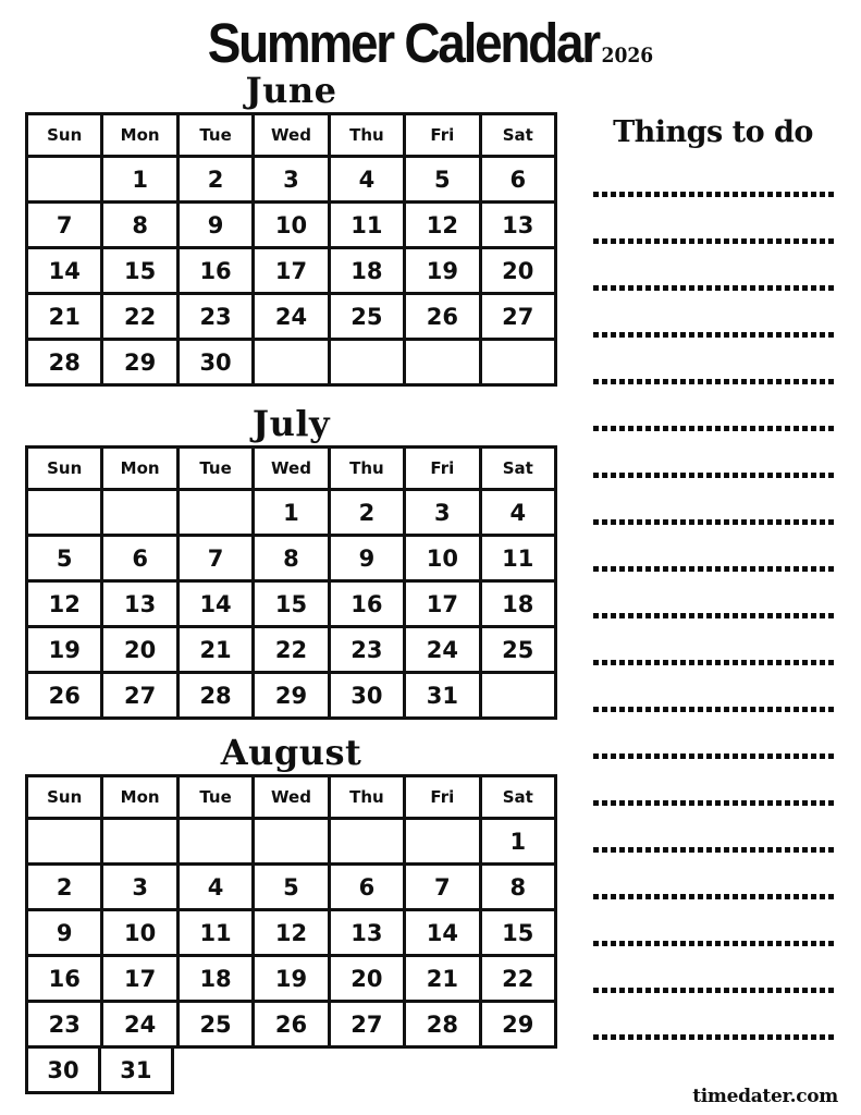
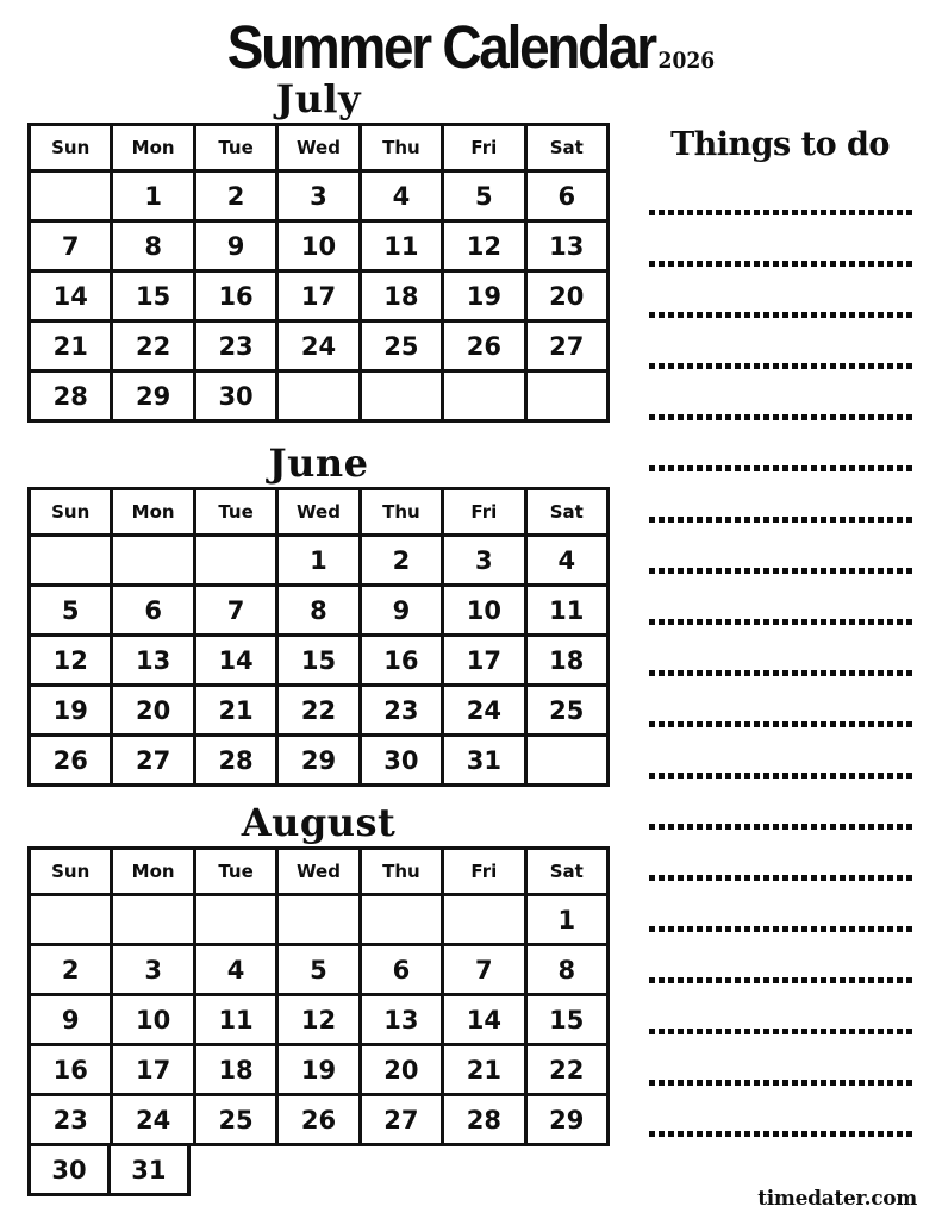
  Summer Calendar 2026
- June
+ July
  Sun	Mon	Tue	Wed	Thu	Fri	Sat
  	1	2	3	4	5	6
  7	8	9	10	11	12	13
  14	15	16	17	18	19	20
  21	22	23	24	25	26	27
  28	29	30
- July
+ June
  Sun	Mon	Tue	Wed	Thu	Fri	Sat
  			1	2	3	4
  5	6	7	8	9	10	11
  12	13	14	15	16	17	18
  19	20	21	22	23	24	25
  26	27	28	29	30	31
  August
  Sun	Mon	Tue	Wed	Thu	Fri	Sat
  						1
  2	3	4	5	6	7	8
  9	10	11	12	13	14	15
  16	17	18	19	20	21	22
  23	24	25	26	27	28	29
  30
  31
  Things to do
  timedater.com
